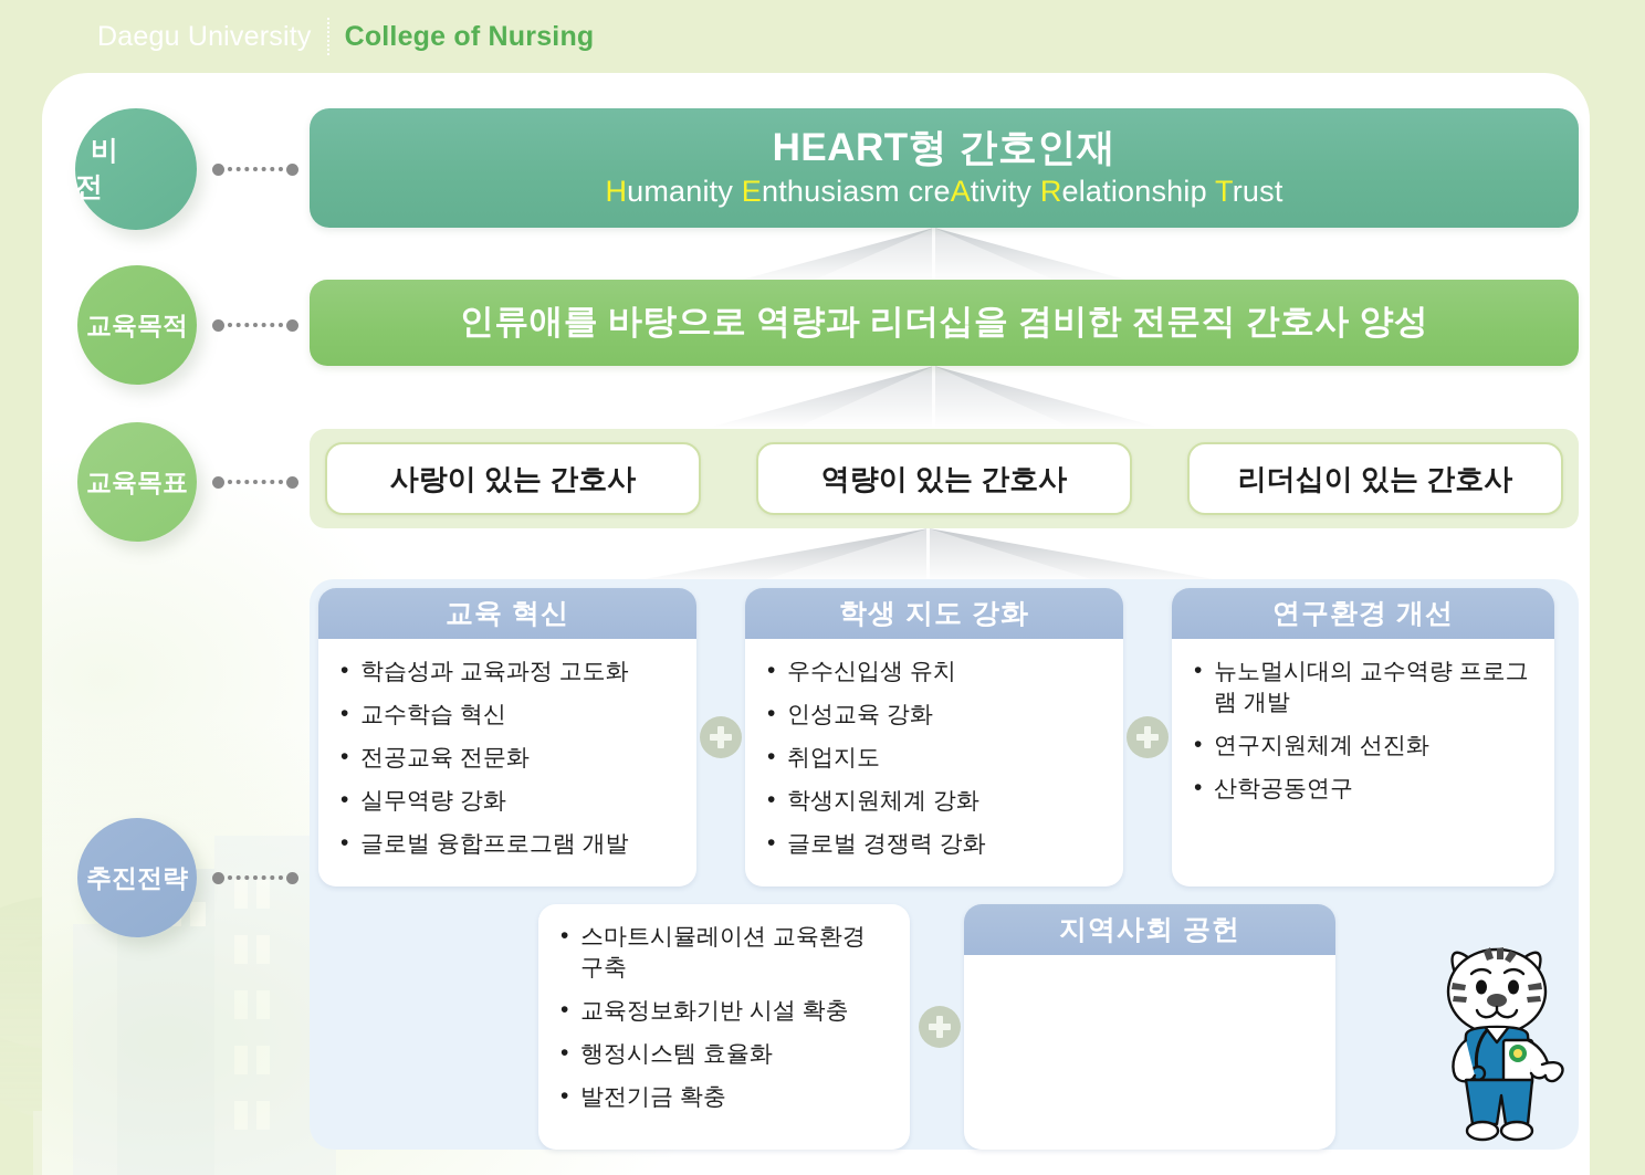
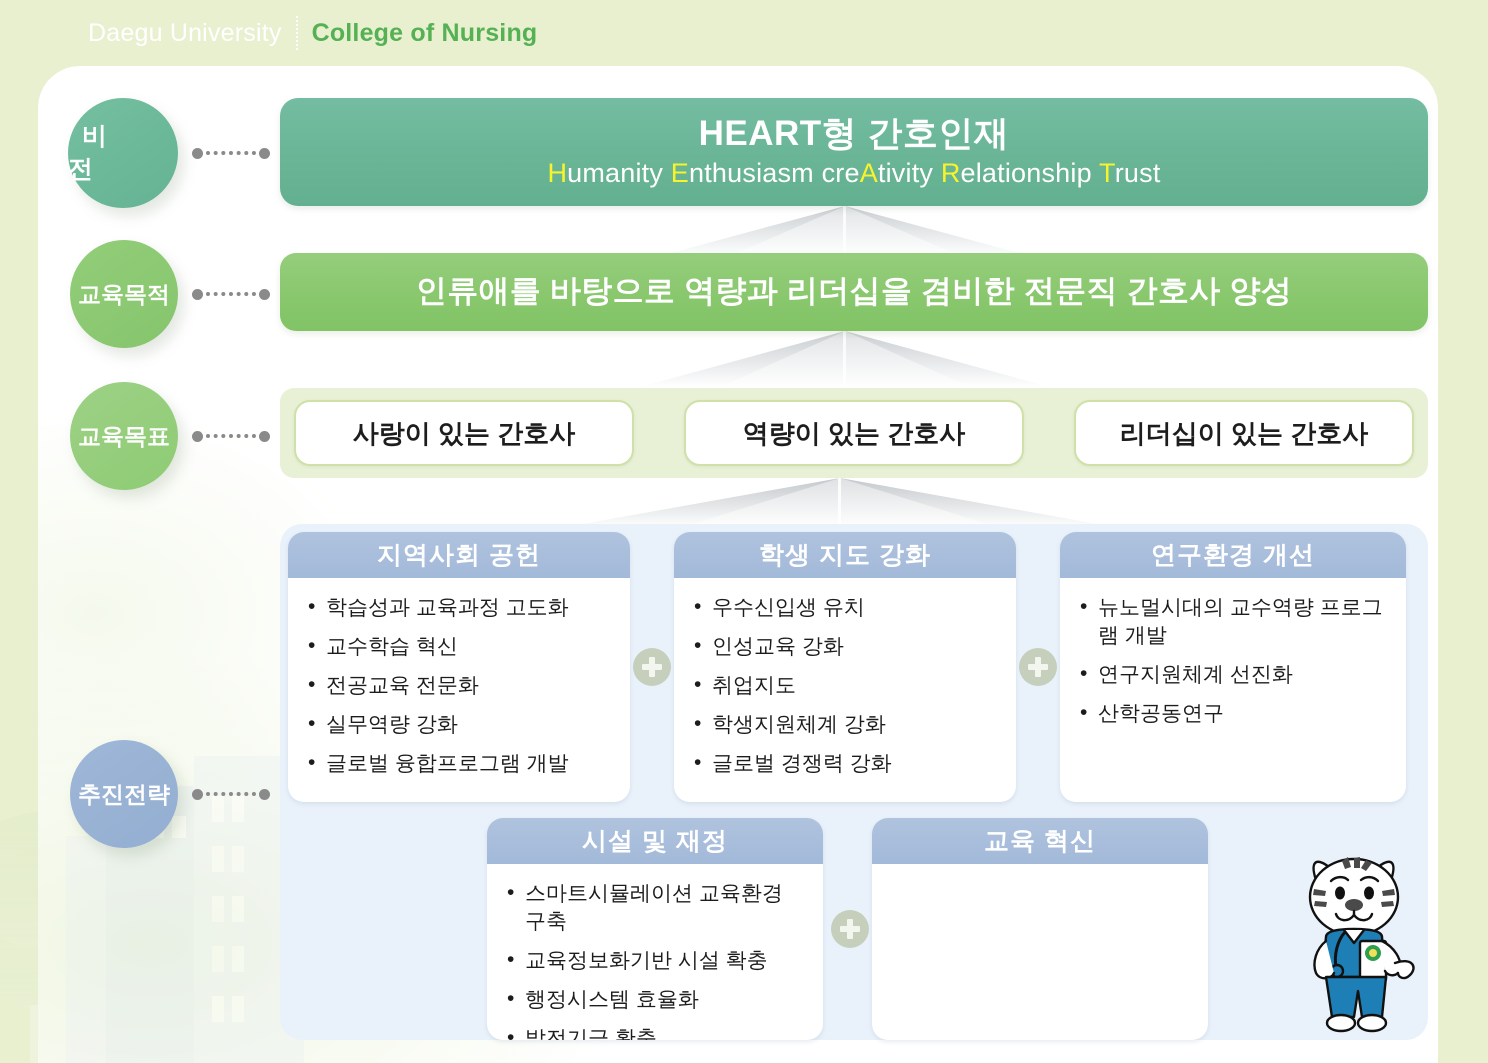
  Daegu University
  College of Nursing
  비 전
  교육목적
  교육목표
  추진전략
  HEART형 간호인재
  Humanity Enthusiasm creAtivity Relationship Trust
  인류애를 바탕으로 역량과 리더십을 겸비한 전문직 간호사 양성
  사랑이 있는 간호사
  역량이 있는 간호사
  리더십이 있는 간호사
- 교육 혁신
+ 지역사회 공헌
  학습성과 교육과정 고도화
  교수학습 혁신
  전공교육 전문화
  실무역량 강화
  글로벌 융합프로그램 개발
  학생 지도 강화
  우수신입생 유치
  인성교육 강화
  취업지도
  학생지원체계 강화
  글로벌 경쟁력 강화
  연구환경 개선
  뉴노멀시대의 교수역량 프로그램 개발
  연구지원체계 선진화
  산학공동연구
+ 시설 및 재정
  스마트시뮬레이션 교육환경 구축
  교육정보화기반 시설 확충
  행정시스템 효율화
  발전기금 확충
- 지역사회 공헌
+ 교육 혁신
